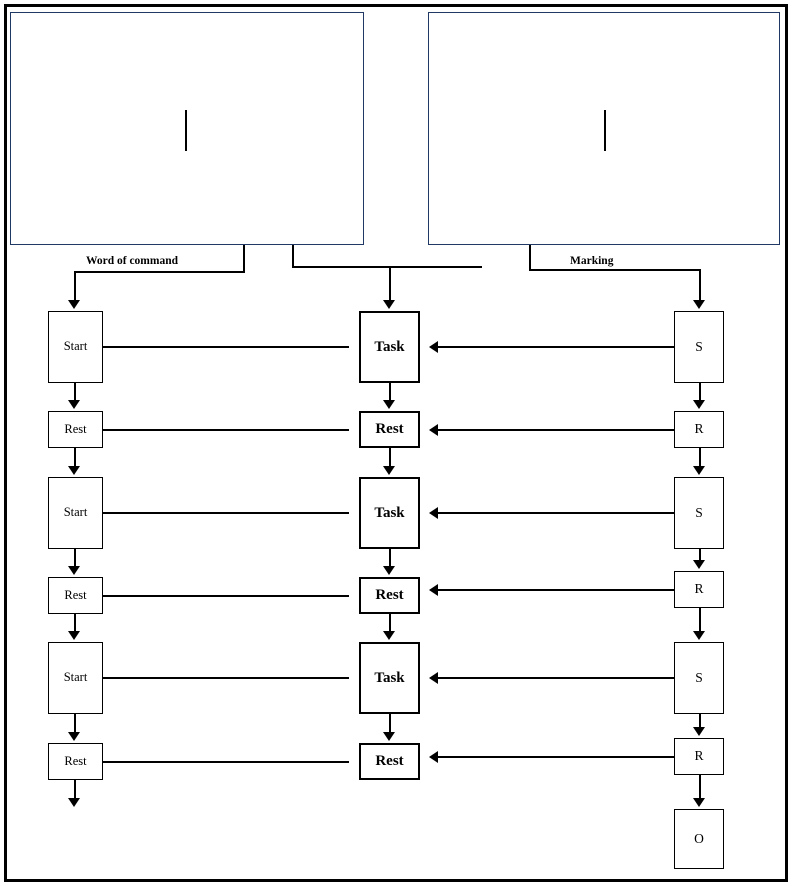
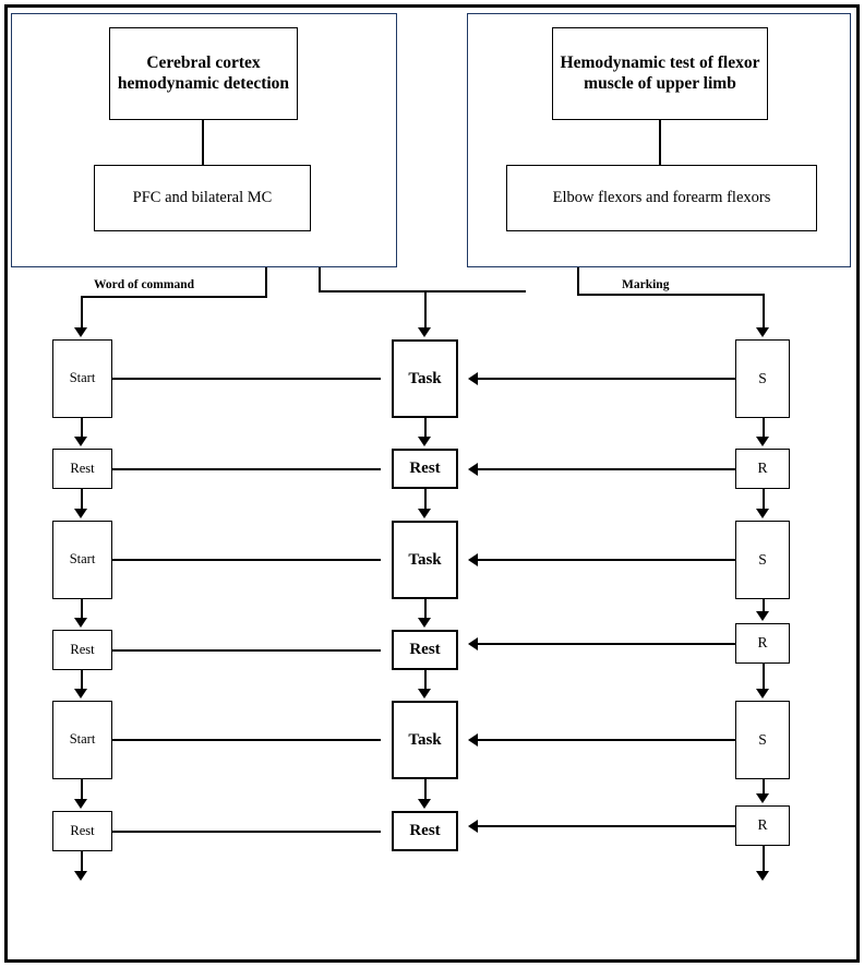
+ Cerebral cortex hemodynamic detection
+ Hemodynamic test of flexor muscle of upper limb
+ PFC and bilateral MC
+ Elbow flexors and forearm flexors
  Word of command
  Marking
  Start
  Rest
  Start
  Rest
  Start
  Rest
  Task
  Rest
  Task
  Rest
  Task
  Rest
  S
  R
  S
  R
  S
  R
- O
